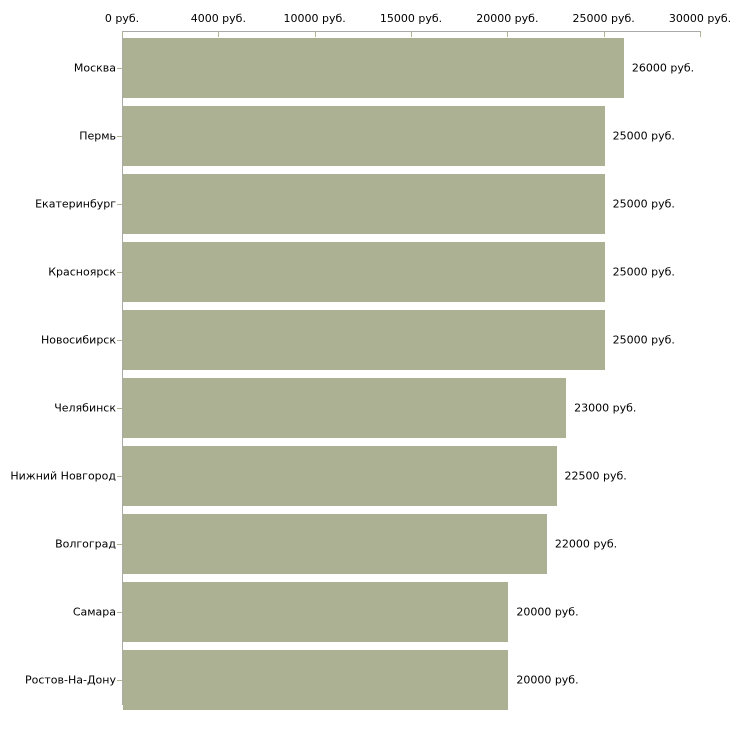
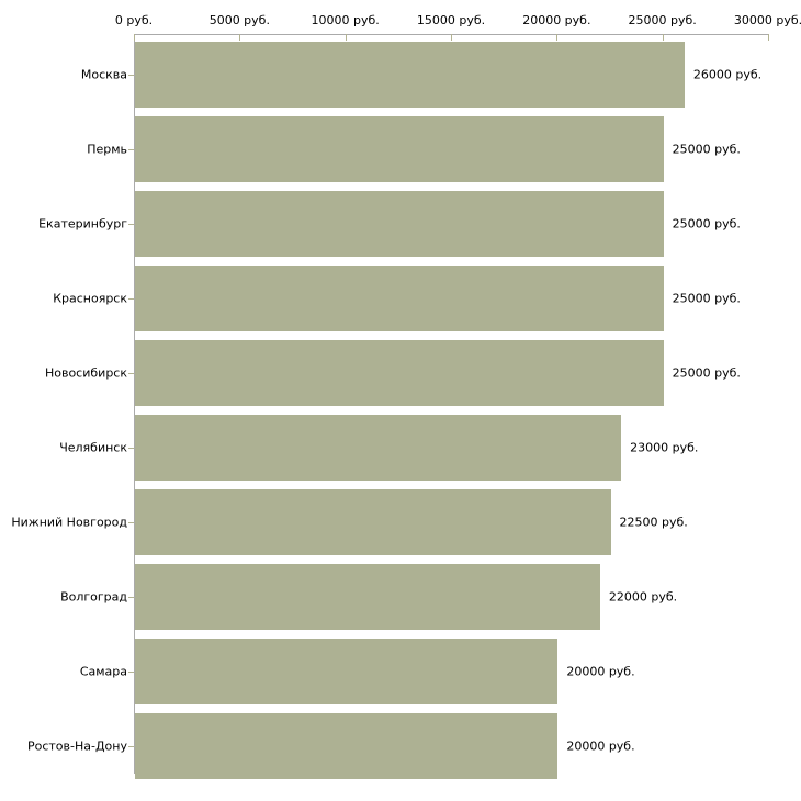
  0 руб.
- 4000 руб.
+ 5000 руб.
  10000 руб.
  15000 руб.
  20000 руб.
  25000 руб.
  30000 руб.
  Москва
  Пермь
  Екатеринбург
  Красноярск
  Новосибирск
  Челябинск
  Нижний Новгород
  Волгоград
  Самара
  Ростов-На-Дону
  26000 руб.
  25000 руб.
  25000 руб.
  25000 руб.
  25000 руб.
  23000 руб.
  22500 руб.
  22000 руб.
  20000 руб.
  20000 руб.
